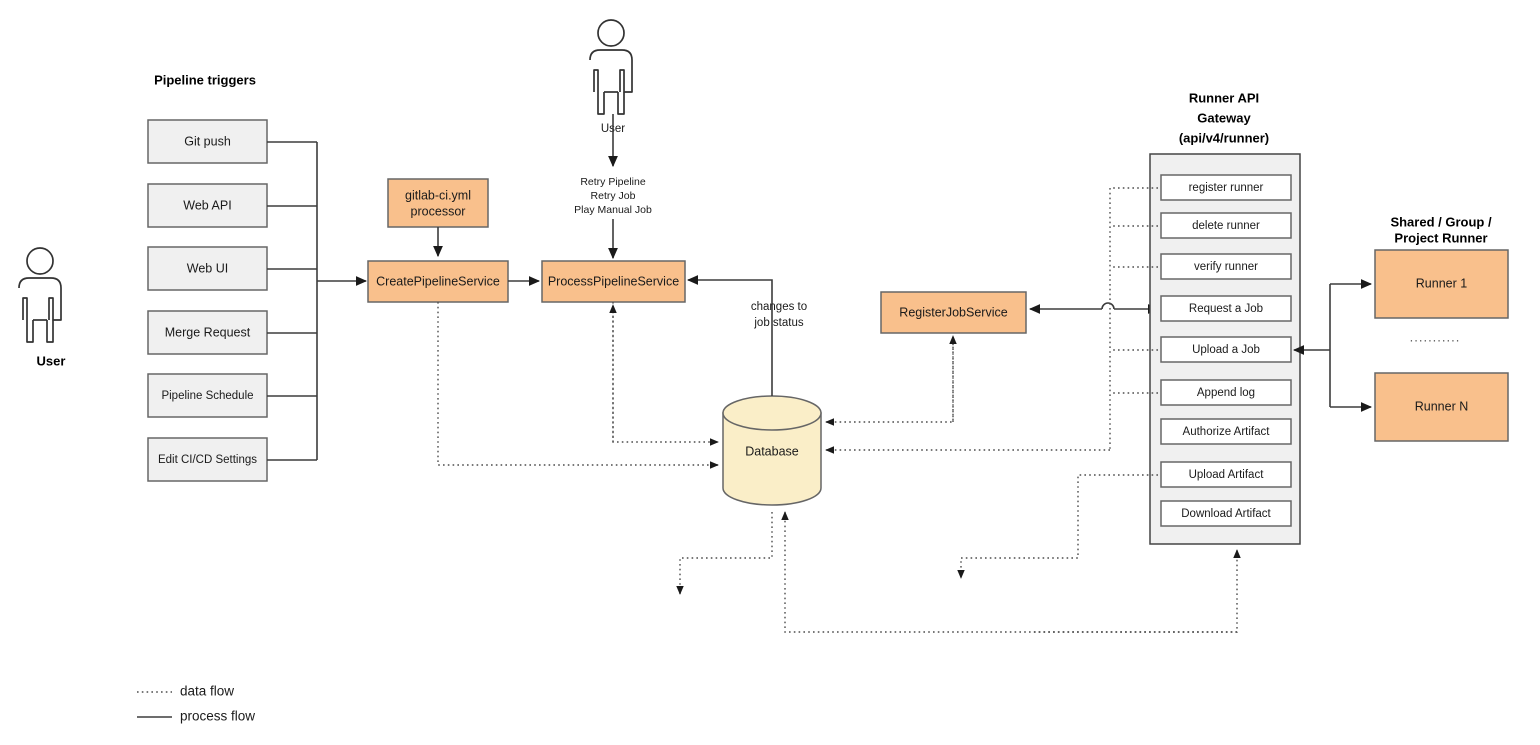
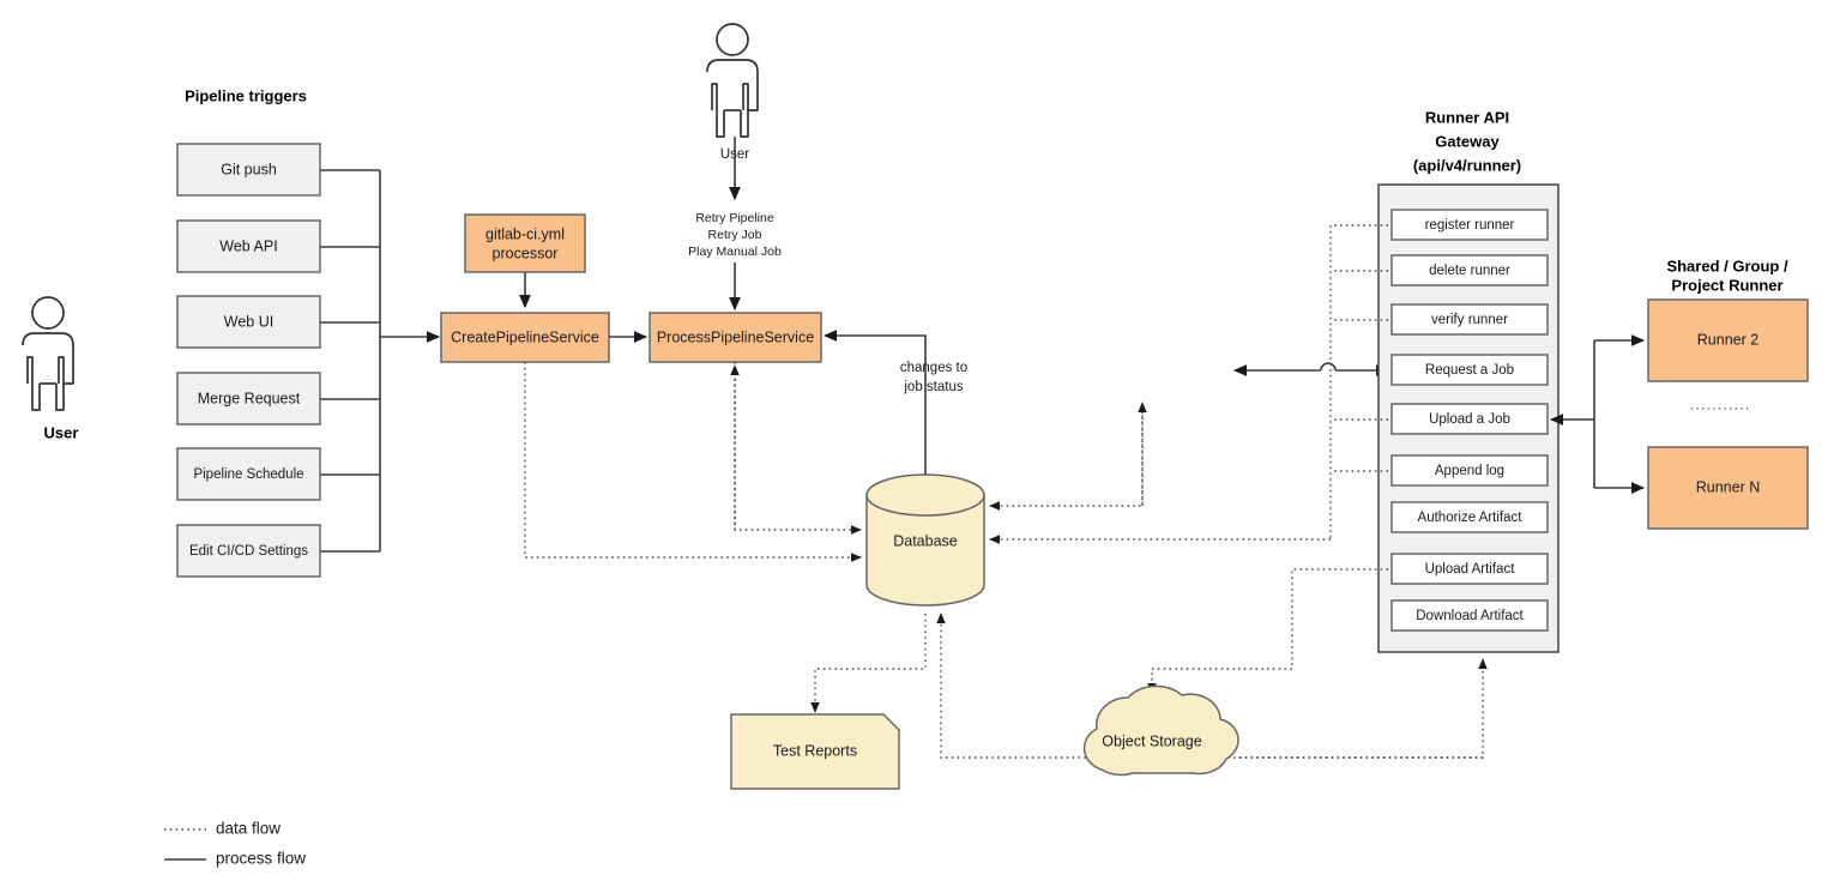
  User
  User
  Pipeline triggers
  Git push
  Web API
  Web UI
  Merge Request
  Pipeline Schedule
  Edit CI/CD Settings
  gitlab-ci.yml
  processor
  CreatePipelineService
  ProcessPipelineService
  Retry Pipeline
  Retry Job
  Play Manual Job
  Database
  changes to
  job status
- RegisterJobService
  Runner API
  Gateway
  (api/v4/runner)
  register runner
  delete runner
  verify runner
  Request a Job
  Upload a Job
  Append log
  Authorize Artifact
  Upload Artifact
  Download Artifact
+ Test Reports
+ Object Storage
  Shared / Group /
  Project Runner
- Runner 1
+ Runner 2
  ...........
  Runner N
  data flow
  process flow
